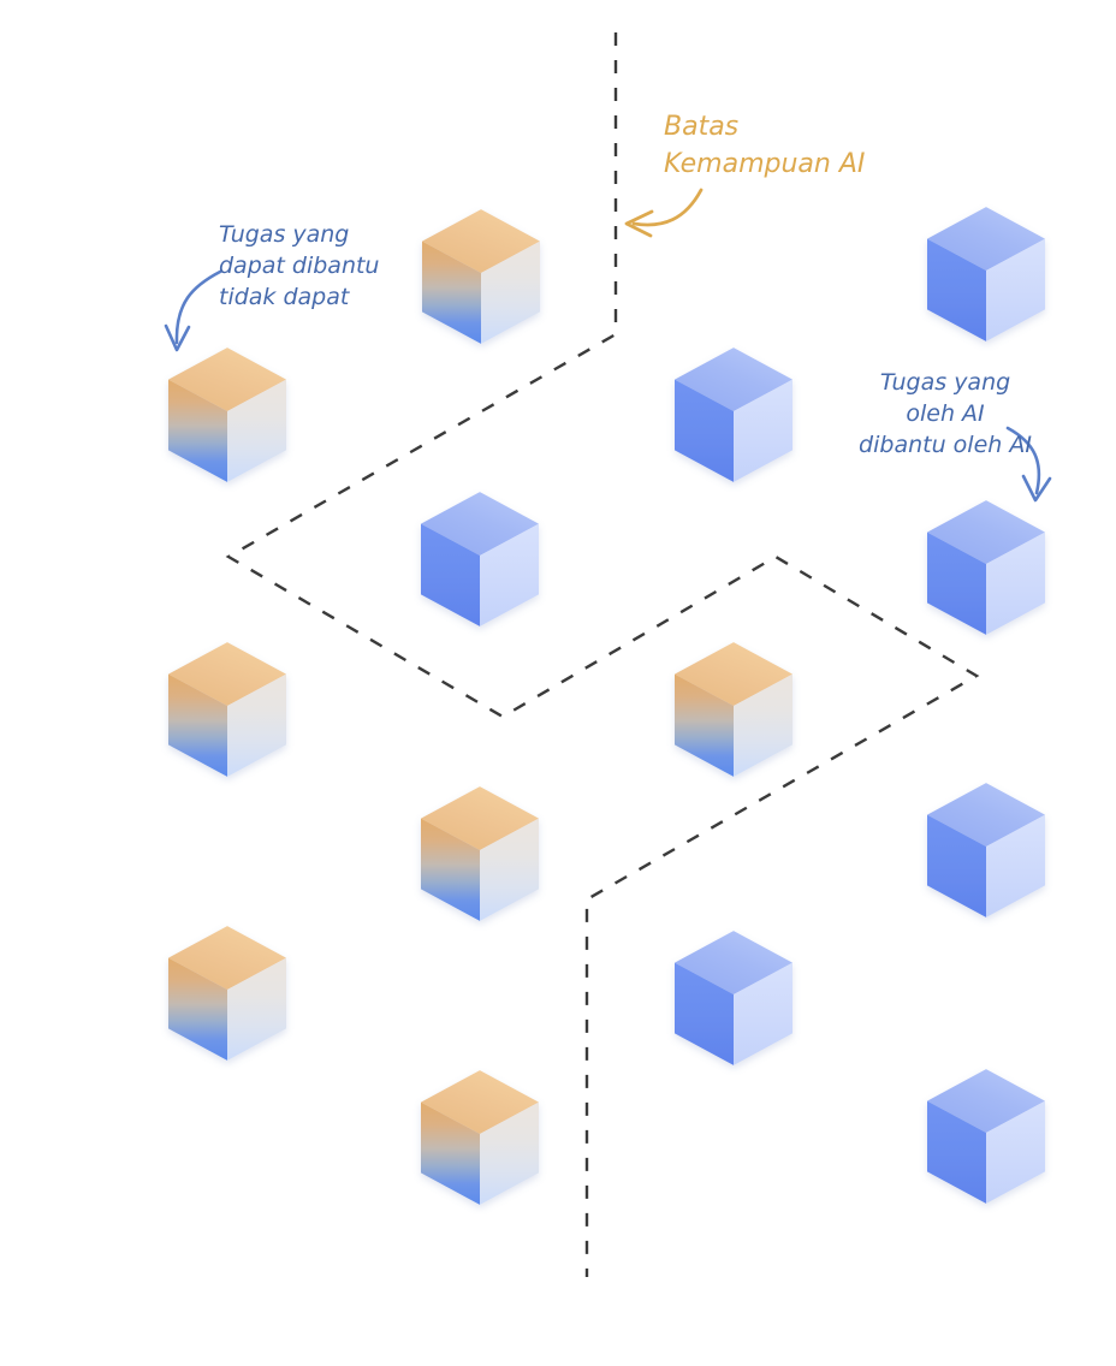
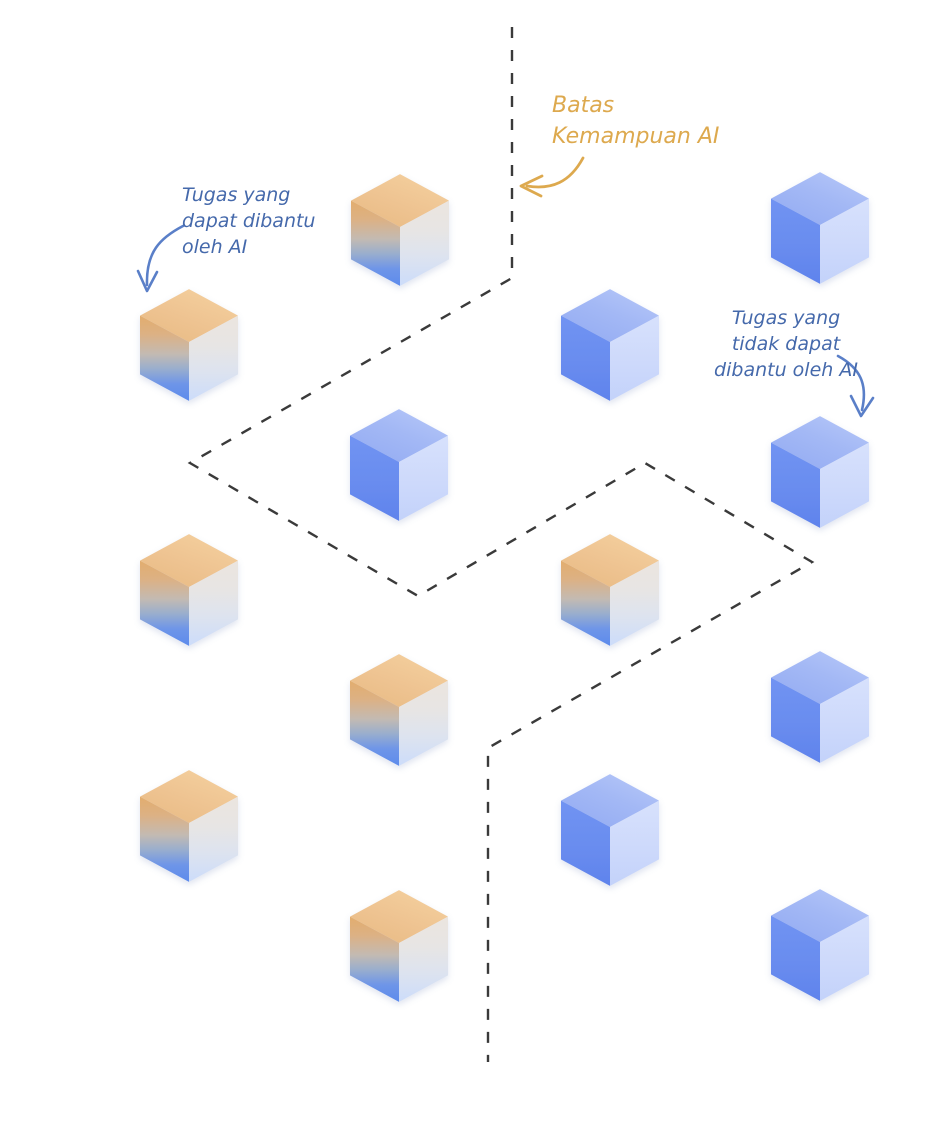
- Tugas yang dapat dibantu tidak dapat
+ Tugas yang dapat dibantu oleh AI
  Batas Kemampuan AI
- Tugas yang oleh AI dibantu oleh AI
+ Tugas yang tidak dapat dibantu oleh AI
